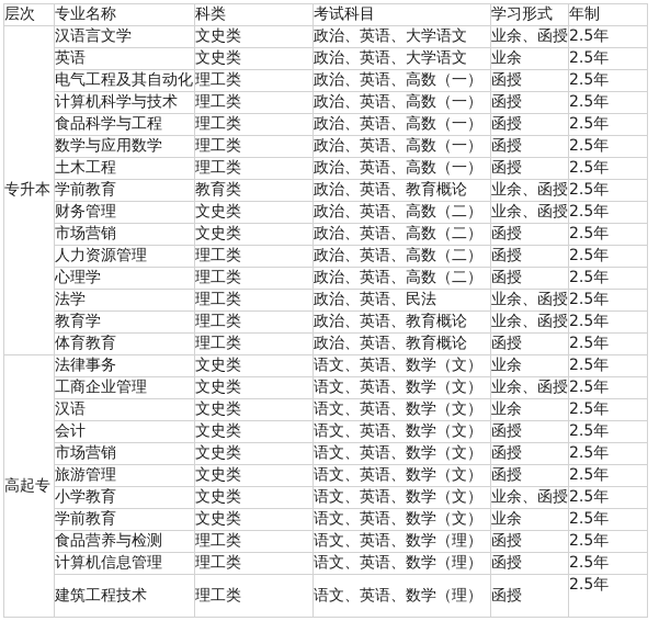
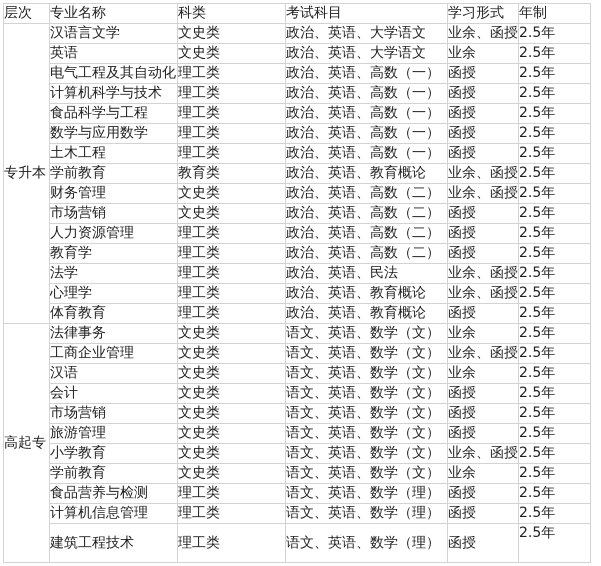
  层次	专业名称	科类	考试科目	学习形式	年制
  专升本	汉语言文学	文史类	政治、英语、大学语文	业余、函授	2.5年
  英语	文史类	政治、英语、大学语文	业余	2.5年
  电气工程及其自动化	理工类	政治、英语、高数（一）	函授	2.5年
  计算机科学与技术	理工类	政治、英语、高数（一）	函授	2.5年
  食品科学与工程	理工类	政治、英语、高数（一）	函授	2.5年
  数学与应用数学	理工类	政治、英语、高数（一）	函授	2.5年
  土木工程	理工类	政治、英语、高数（一）	函授	2.5年
  学前教育	教育类	政治、英语、教育概论	业余、函授	2.5年
  财务管理	文史类	政治、英语、高数（二）	业余、函授	2.5年
  市场营销	文史类	政治、英语、高数（二）	函授	2.5年
  人力资源管理	理工类	政治、英语、高数（二）	函授	2.5年
- 心理学	理工类	政治、英语、高数（二）	函授	2.5年
+ 教育学	理工类	政治、英语、高数（二）	函授	2.5年
  法学	理工类	政治、英语、民法	业余、函授	2.5年
- 教育学	理工类	政治、英语、教育概论	业余、函授	2.5年
+ 心理学	理工类	政治、英语、教育概论	业余、函授	2.5年
  体育教育	理工类	政治、英语、教育概论	函授	2.5年
  高起专	法律事务	文史类	语文、英语、数学（文）	业余	2.5年
  工商企业管理	文史类	语文、英语、数学（文）	业余、函授	2.5年
  汉语	文史类	语文、英语、数学（文）	业余	2.5年
  会计	文史类	语文、英语、数学（文）	函授	2.5年
  市场营销	文史类	语文、英语、数学（文）	函授	2.5年
  旅游管理	文史类	语文、英语、数学（文）	函授	2.5年
  小学教育	文史类	语文、英语、数学（文）	业余、函授	2.5年
  学前教育	文史类	语文、英语、数学（文）	业余	2.5年
  食品营养与检测	理工类	语文、英语、数学（理）	函授	2.5年
  计算机信息管理	理工类	语文、英语、数学（理）	函授	2.5年
  建筑工程技术	理工类	语文、英语、数学（理）	函授	2.5年
